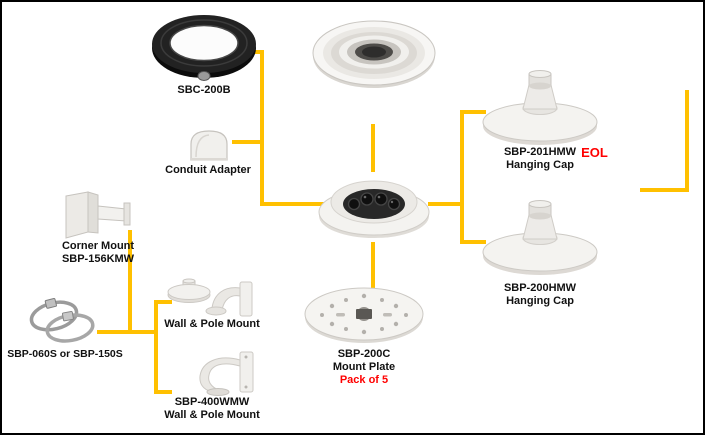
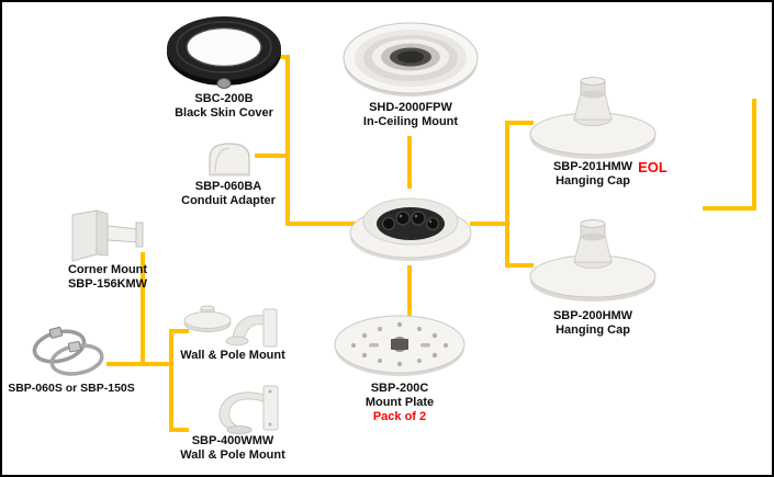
  SBC-200B
+ Black Skin Cover
+ SHD-2000FPW
+ In-Ceiling Mount
+ SBP-060BA
  Conduit Adapter
  SBP-201HMW
  EOL
  Hanging Cap
  SBP-200HMW
  Hanging Cap
  Corner Mount
  SBP-156KMW
  SBP-060S or SBP-150S
  Wall & Pole Mount
  SBP-400WMW
  Wall & Pole Mount
  SBP-200C
  Mount Plate
- Pack of 5
+ Pack of 2
